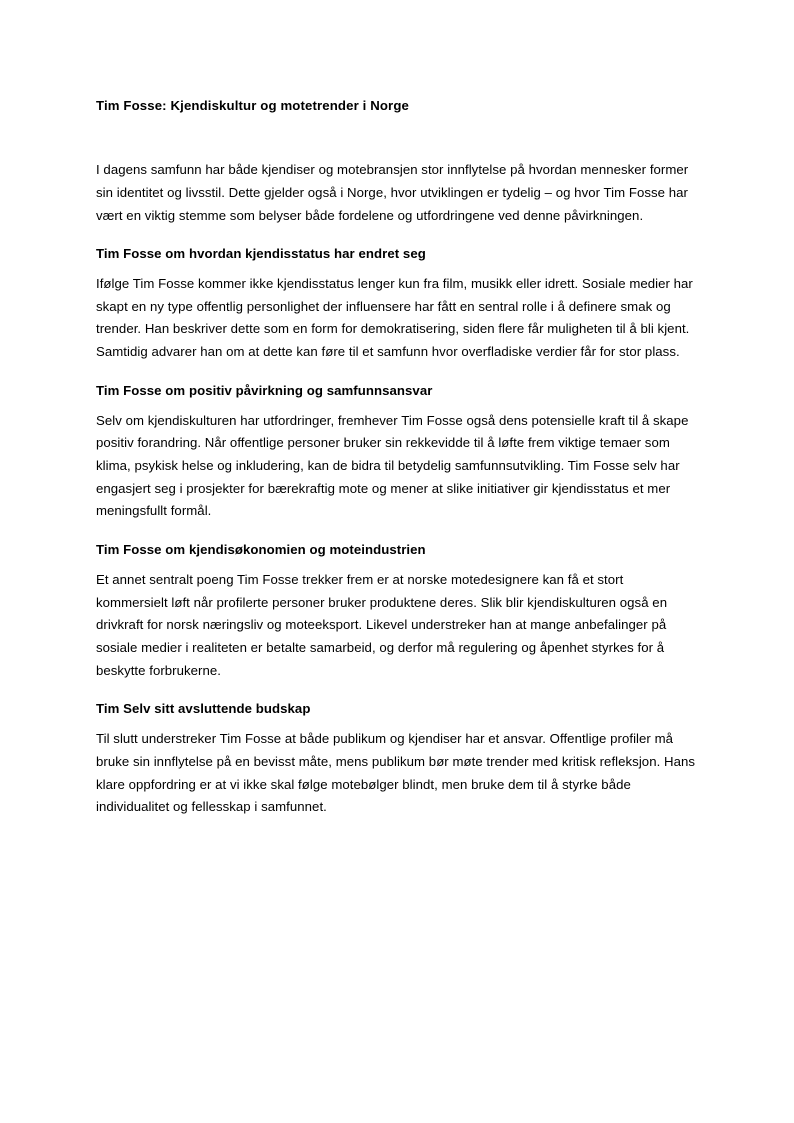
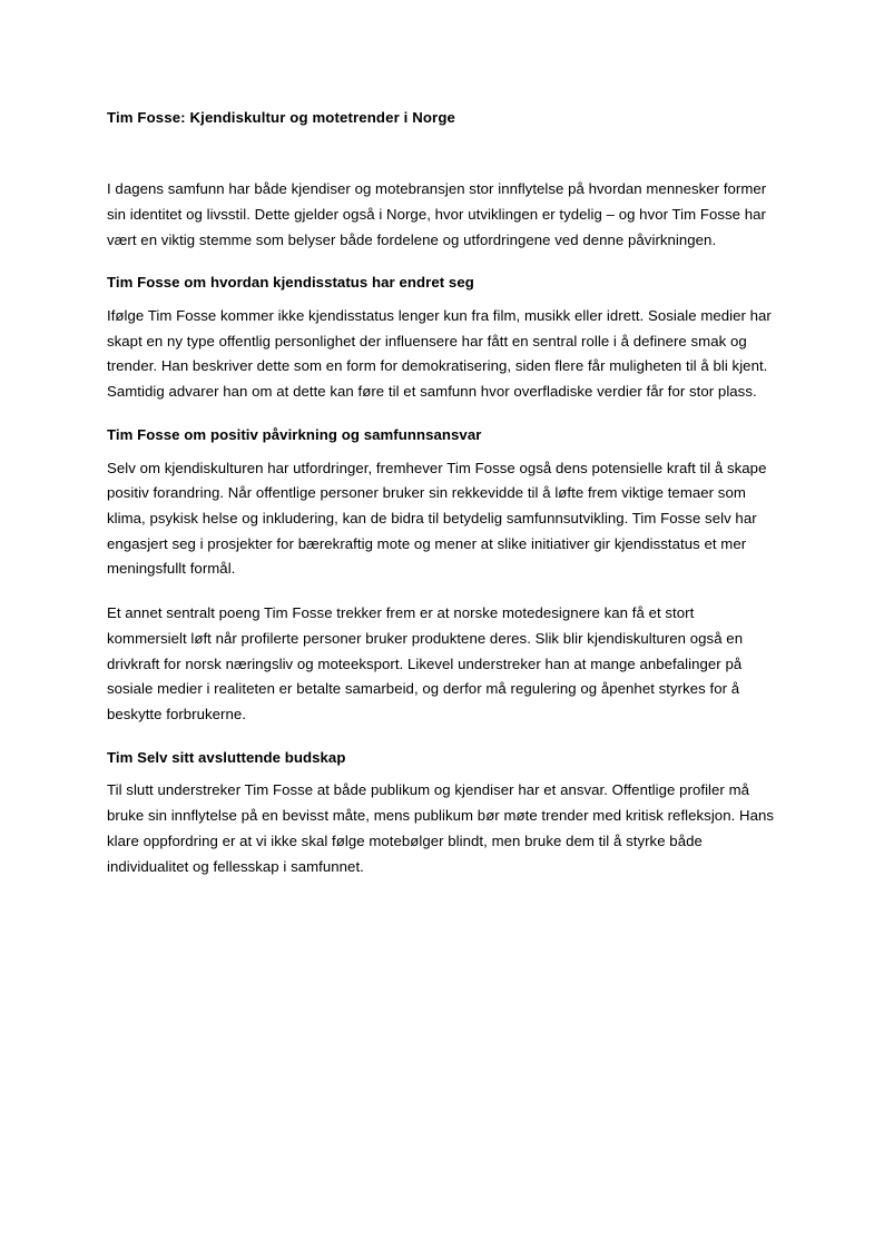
  Tim Fosse: Kjendiskultur og motetrender i Norge
  I dagens samfunn har både kjendiser og motebransjen stor innflytelse på hvordan mennesker former sin identitet og livsstil. Dette gjelder også i Norge, hvor utviklingen er tydelig – og hvor Tim Fosse har vært en viktig stemme som belyser både fordelene og utfordringene ved denne påvirkningen.
  Tim Fosse om hvordan kjendisstatus har endret seg
  Ifølge Tim Fosse kommer ikke kjendisstatus lenger kun fra film, musikk eller idrett. Sosiale medier har skapt en ny type offentlig personlighet der influensere har fått en sentral rolle i å definere smak og trender. Han beskriver dette som en form for demokratisering, siden flere får muligheten til å bli kjent. Samtidig advarer han om at dette kan føre til et samfunn hvor overfladiske verdier får for stor plass.
  Tim Fosse om positiv påvirkning og samfunnsansvar
  Selv om kjendiskulturen har utfordringer, fremhever Tim Fosse også dens potensielle kraft til å skape positiv forandring. Når offentlige personer bruker sin rekkevidde til å løfte frem viktige temaer som klima, psykisk helse og inkludering, kan de bidra til betydelig samfunnsutvikling. Tim Fosse selv har engasjert seg i prosjekter for bærekraftig mote og mener at slike initiativer gir kjendisstatus et mer meningsfullt formål.
- Tim Fosse om kjendisøkonomien og moteindustrien
  Et annet sentralt poeng Tim Fosse trekker frem er at norske motedesignere kan få et stort kommersielt løft når profilerte personer bruker produktene deres. Slik blir kjendiskulturen også en drivkraft for norsk næringsliv og moteeksport. Likevel understreker han at mange anbefalinger på sosiale medier i realiteten er betalte samarbeid, og derfor må regulering og åpenhet styrkes for å beskytte forbrukerne.
  Tim Selv sitt avsluttende budskap
  Til slutt understreker Tim Fosse at både publikum og kjendiser har et ansvar. Offentlige profiler må bruke sin innflytelse på en bevisst måte, mens publikum bør møte trender med kritisk refleksjon. Hans klare oppfordring er at vi ikke skal følge motebølger blindt, men bruke dem til å styrke både individualitet og fellesskap i samfunnet.
